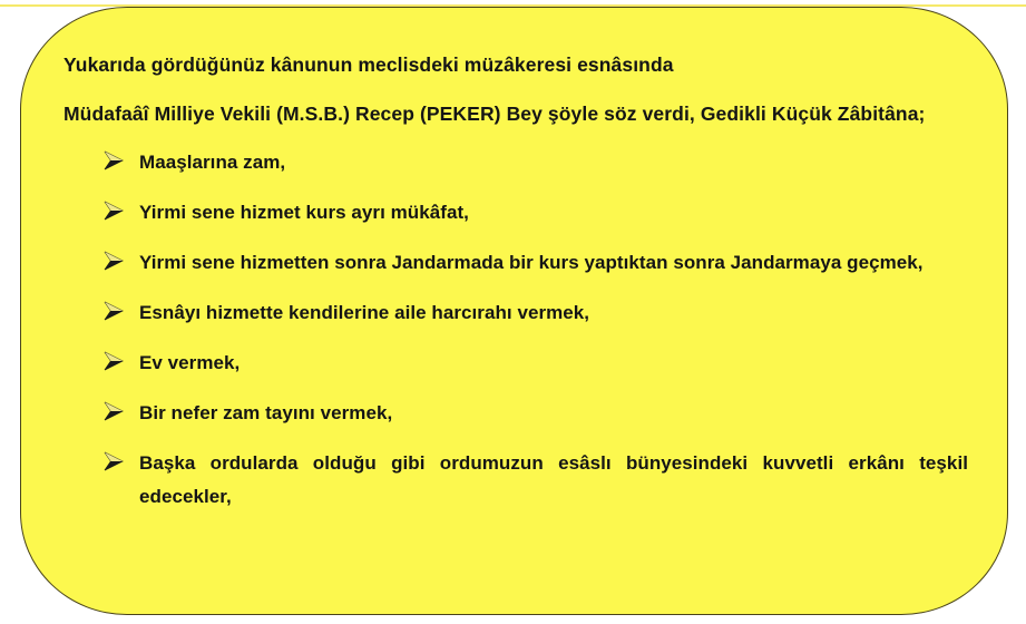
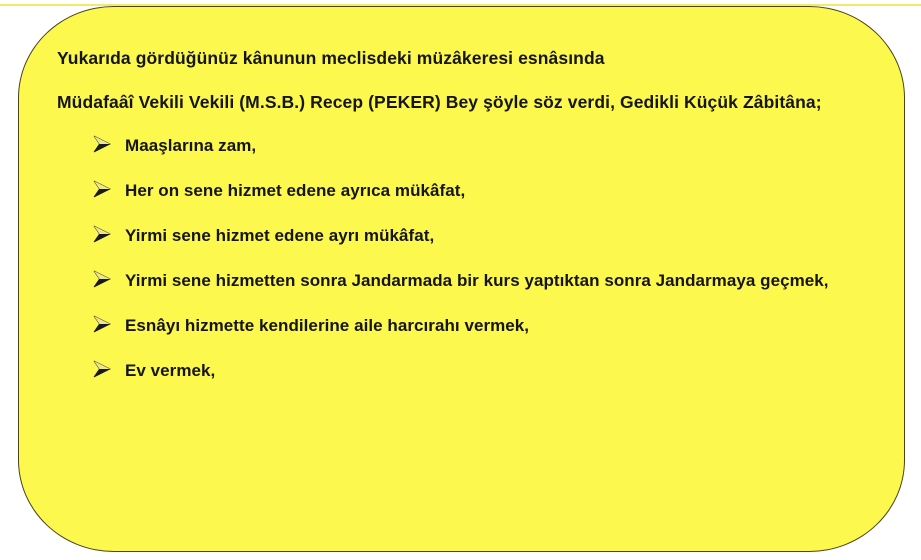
  Yukarıda gördüğünüz kânunun meclisdeki müzâkeresi esnâsında
- Müdafaâî Milliye Vekili (M.S.B.) Recep (PEKER) Bey şöyle söz verdi, Gedikli Küçük Zâbitâna;
+ Müdafaâî Vekili Vekili (M.S.B.) Recep (PEKER) Bey şöyle söz verdi, Gedikli Küçük Zâbitâna;
  Maaşlarına zam,
+ Her on sene hizmet edene ayrıca mükâfat,
- Yirmi sene hizmet kurs ayrı mükâfat,
+ Yirmi sene hizmet edene ayrı mükâfat,
  Yirmi sene hizmetten sonra Jandarmada bir kurs yaptıktan sonra Jandarmaya geçmek,
  Esnâyı hizmette kendilerine aile harcırahı vermek,
  Ev vermek,
- Bir nefer zam tayını vermek,
- Başka ordularda olduğu gibi ordumuzun esâslı bünyesindeki kuvvetli erkânı teşkil edecekler,
